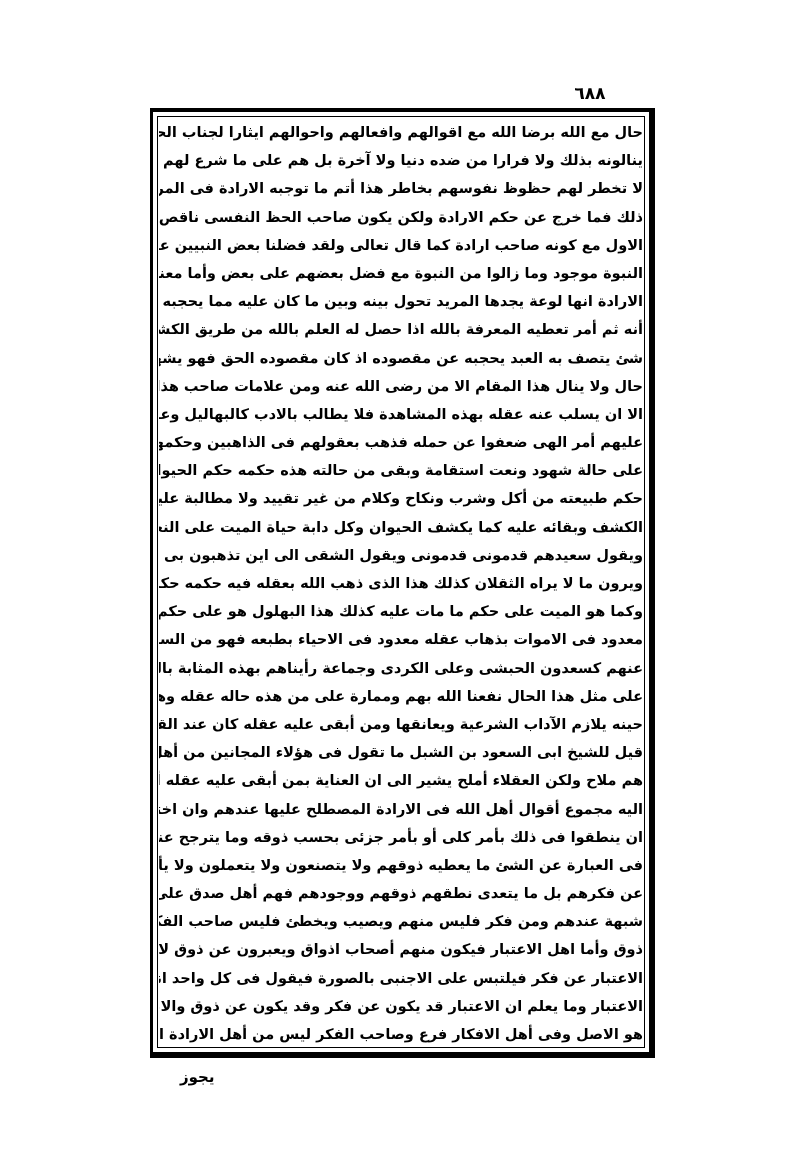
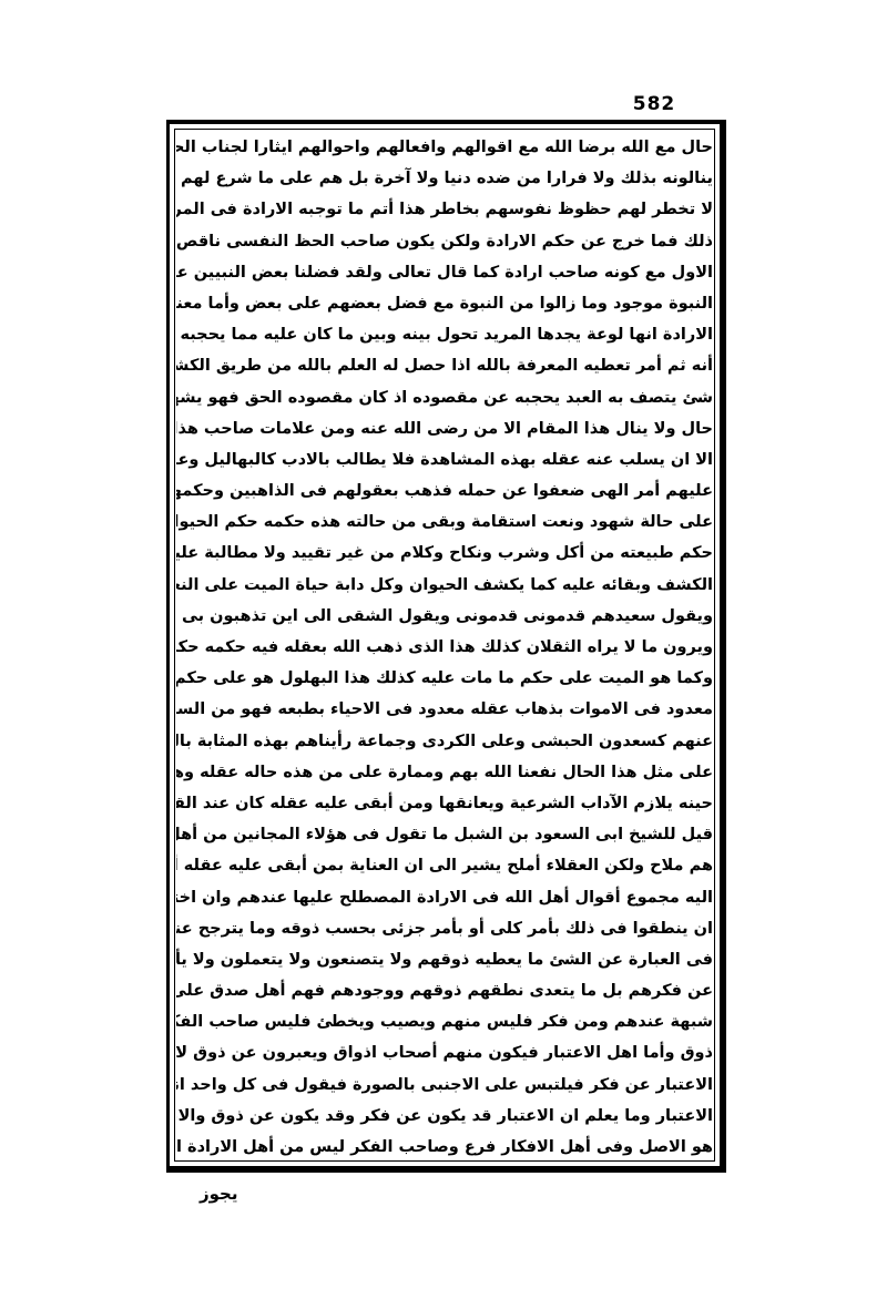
- ٦٨٨
+ 582
  حال مع الله برضا الله مع اقوالهم وافعالهم واحوالهم ايثارا لجناب الح
  ينالونه بذلك ولا فرارا من ضده دنيا ولا آخرة بل هم على ما شرع لهم
  لا تخطر لهم حظوظ نفوسهم بخاطر هذا أتم ما توجبه الارادة فى المر
  ذلك فما خرج عن حكم الارادة ولكن يكون صاحب الحظ النفسى ناقص
  الاول مع كونه صاحب ارادة كما قال تعالى ولقد فضلنا بعض النبيين ع
  النبوة موجود وما زالوا من النبوة مع فضل بعضهم على بعض وأما معن
  الارادة انها لوعة يجدها المريد تحول بينه وبين ما كان عليه مما يحجبه
  أنه ثم أمر تعطيه المعرفة بالله اذا حصل له العلم بالله من طريق الكش
  شئ يتصف به العبد يحجبه عن مقصوده اذ كان مقصوده الحق فهو يش
  حال ولا ينال هذا المقام الا من رضى الله عنه ومن علامات صاحب هذ
  الا ان يسلب عنه عقله بهذه المشاهدة فلا يطالب بالادب كالبهاليل وع
  عليهم أمر الهى ضعفوا عن حمله فذهب بعقولهم فى الذاهبين وحكمه
  على حالة شهود ونعت استقامة وبقى من حالته هذه حكمه حكم الحيوا
  حكم طبيعته من أكل وشرب ونكاح وكلام من غير تقييد ولا مطالبة علي
  الكشف وبقائه عليه كما يكشف الحيوان وكل دابة حياة الميت على النع
  ويقول سعيدهم قدمونى قدمونى ويقول الشقى الى اين تذهبون بى
  ويرون ما لا يراه الثقلان كذلك هذا الذى ذهب الله بعقله فيه حكمه حك
  وكما هو الميت على حكم ما مات عليه كذلك هذا البهلول هو على حكم
  معدود فى الاموات بذهاب عقله معدود فى الاحياء بطبعه فهو من الس
  عنهم كسعدون الحبشى وعلى الكردى وجماعة رأيناهم بهذه المثابة بال
  على مثل هذا الحال نفعنا الله بهم وممارة على من هذه حاله عقله وه
  حينه يلازم الآداب الشرعية ويعانقها ومن أبقى عليه عقله كان عند الق
  قيل للشيخ ابى السعود بن الشبل ما تقول فى هؤلاء المجانين من أه
  هم ملاح ولكن العقلاء أملح يشير الى ان العناية بمن أبقى عليه عقله أ
  اليه مجموع أقوال أهل الله فى الارادة المصطلح عليها عندهم وان اخت
  فى العبارة عن الشئ ما يعطيه ذوقهم ولا يتصنعون ولا يتعملون ولا يأ
  عن فكرهم بل ما يتعدى نطقهم ذوقهم ووجودهم فهم أهل صدق على
  شبهة عندهم ومن فكر فليس منهم ويصيب ويخطئ فليس صاحب الفك
  ذوق وأما اهل الاعتبار فيكون منهم أصحاب اذواق ويعبرون عن ذوق لا
  الاعتبار عن فكر فيلتبس على الاجنبى بالصورة فيقول فى كل واحد ان
  الاعتبار وما يعلم ان الاعتبار قد يكون عن فكر وقد يكون عن ذوق والا
  هو الاصل وفى أهل الافكار فرع وصاحب الفكر ليس من أهل الارادة ا
  يجوز
